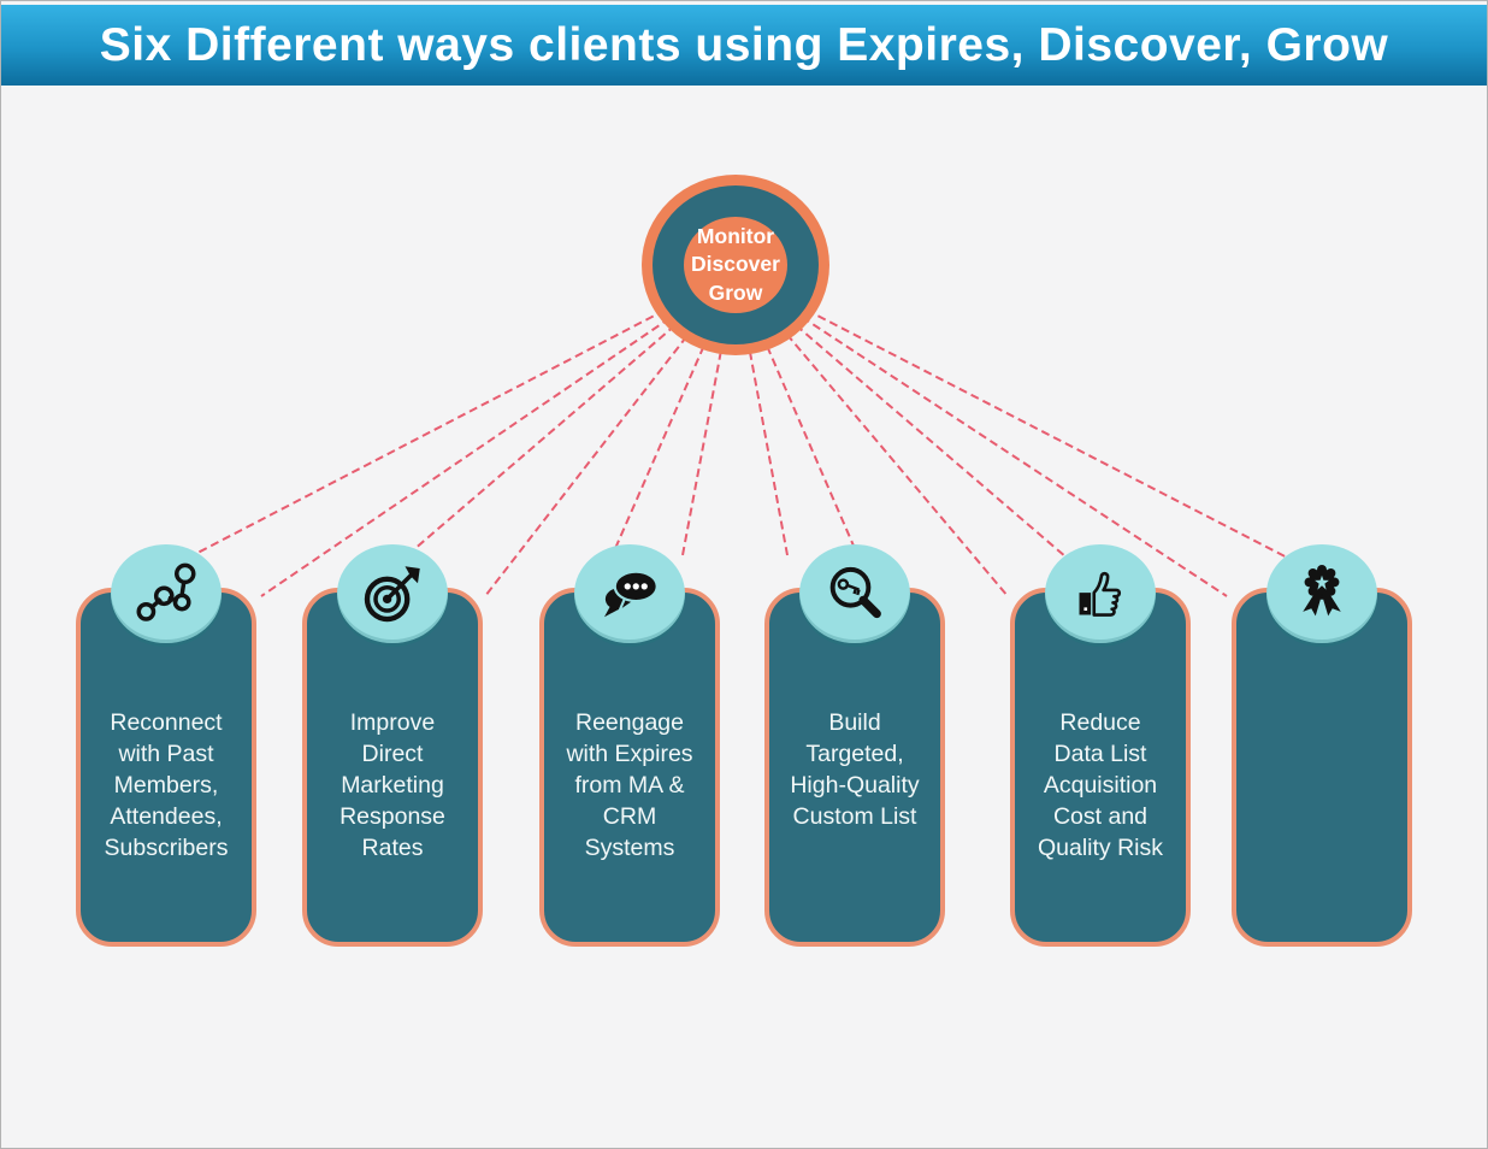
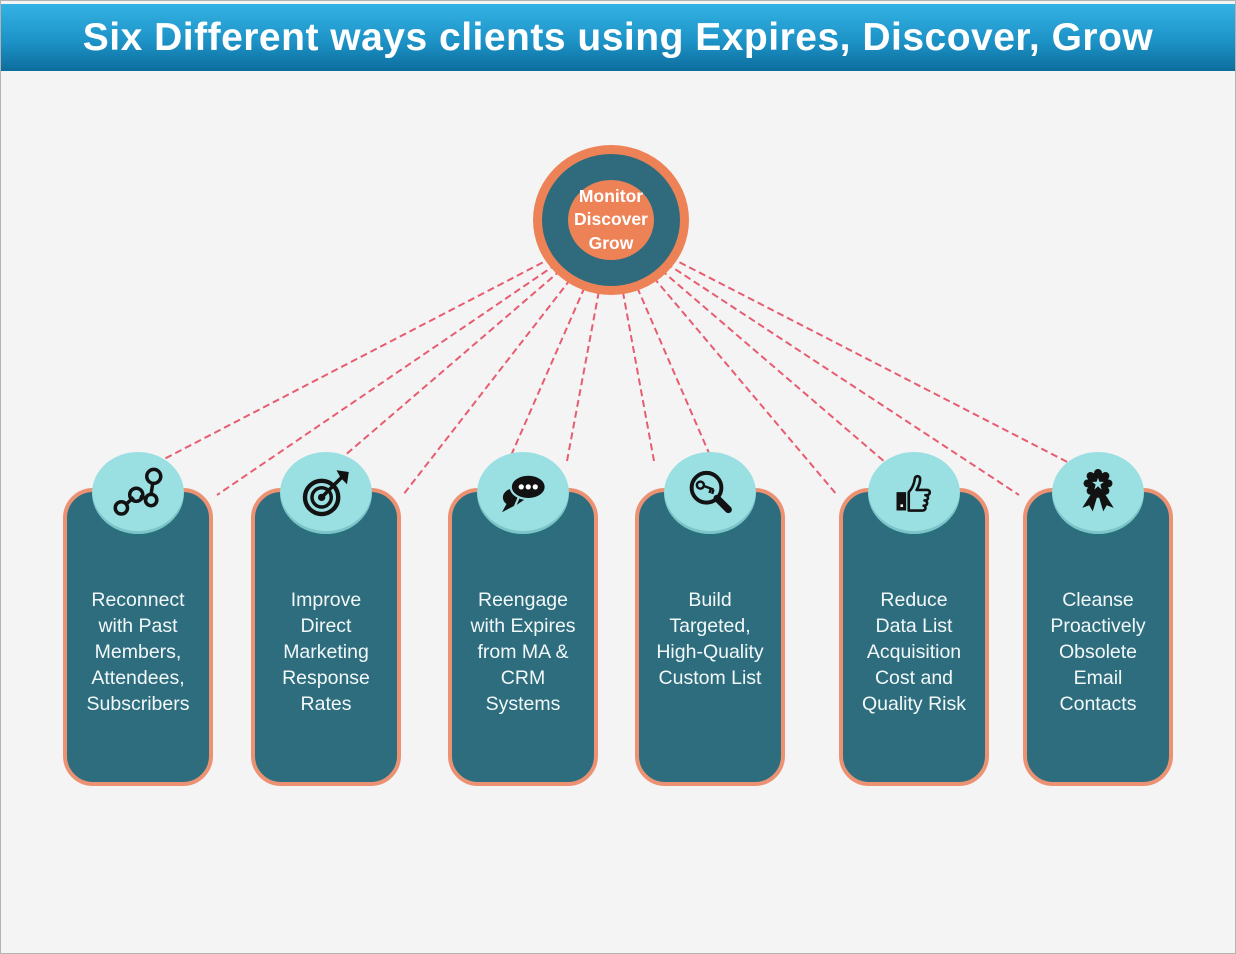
  Six Different ways clients using Expires, Discover, Grow
  Monitor
  Discover
  Grow
  Reconnect
  with Past
  Members,
  Attendees,
  Subscribers
  Improve
  Direct
  Marketing
  Response
  Rates
  Reengage
  with Expires
  from MA &
  CRM
  Systems
  Build
  Targeted,
  High-Quality
  Custom List
  Reduce
  Data List
  Acquisition
  Cost and
  Quality Risk
+ Cleanse
+ Proactively
+ Obsolete
+ Email
+ Contacts
